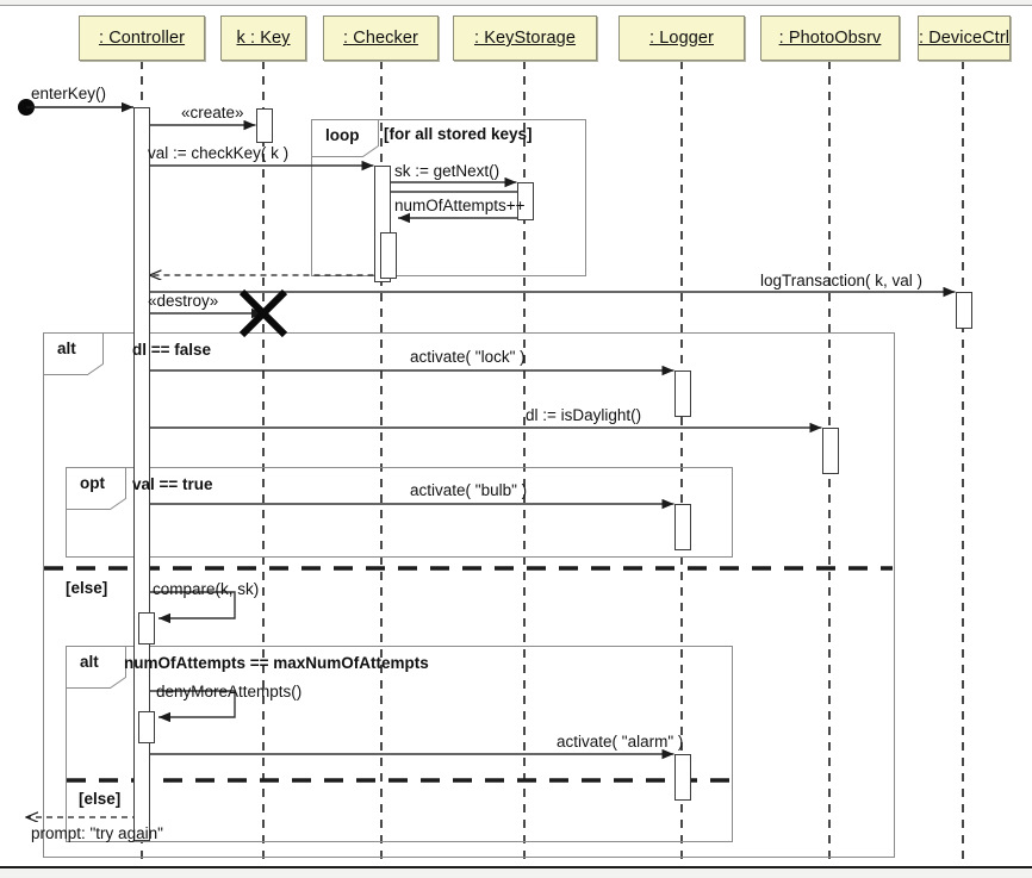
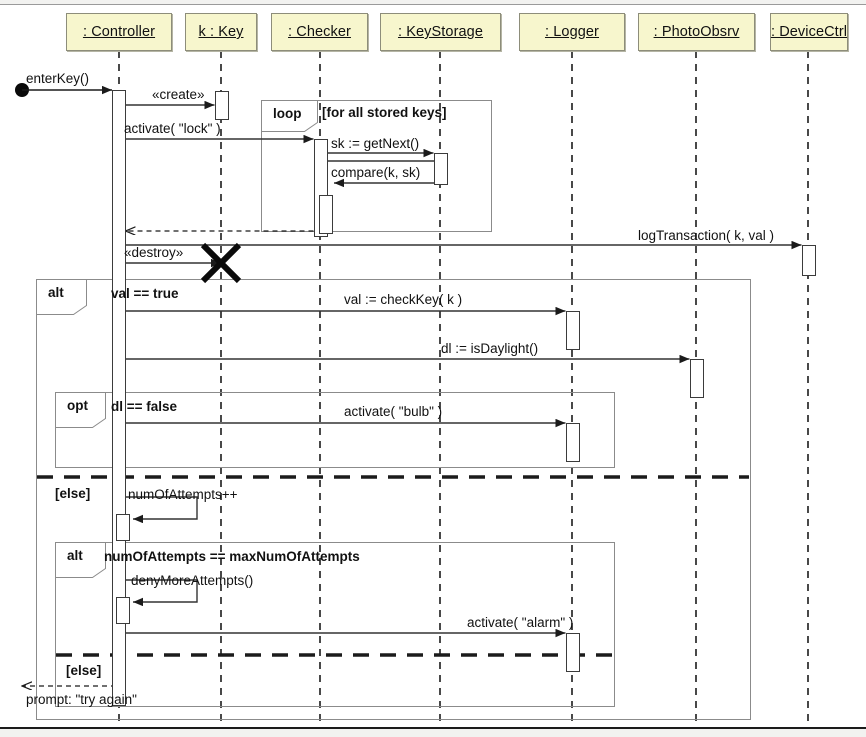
  : Controller
  k : Key
  : Checker
  : KeyStorage
  : Logger
  : PhotoObsrv
  : DeviceCtrl
  loop
  [for all stored keys]
  alt
- dl == false
+ val == true
  [else]
  opt
- val == true
+ dl == false
  alt
  numOfAttempts == maxNumOfAttempts
  [else]
  enterKey()
  «create»
- val := checkKey( k )
+ activate( "lock" )
  sk := getNext()
- numOfAttempts++
+ compare(k, sk)
  logTransaction( k, val )
  «destroy»
- activate( "lock" )
+ val := checkKey( k )
  dl := isDaylight()
  activate( "bulb" )
- compare(k, sk)
+ numOfAttempts++
  denyMoreAttempts()
  activate( "alarm" )
  prompt: "try again"
